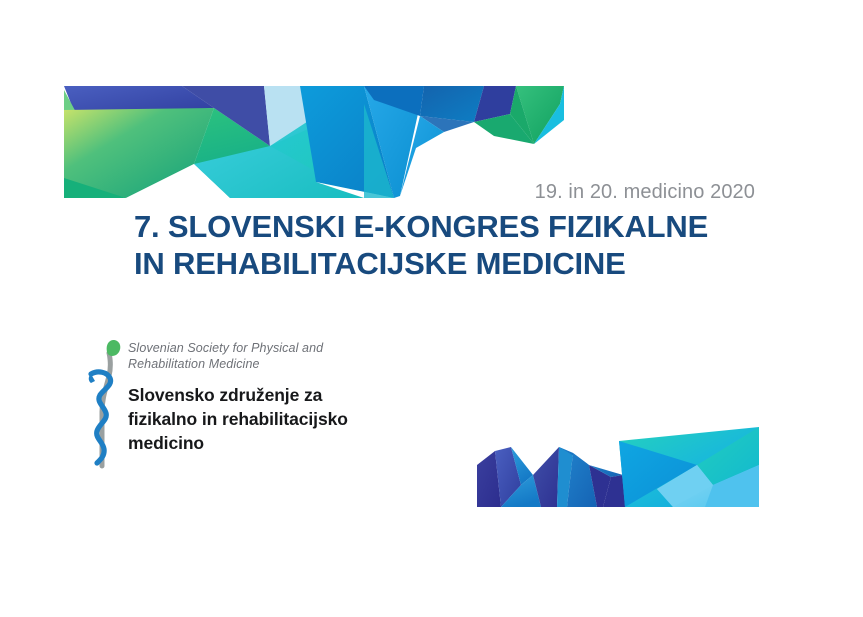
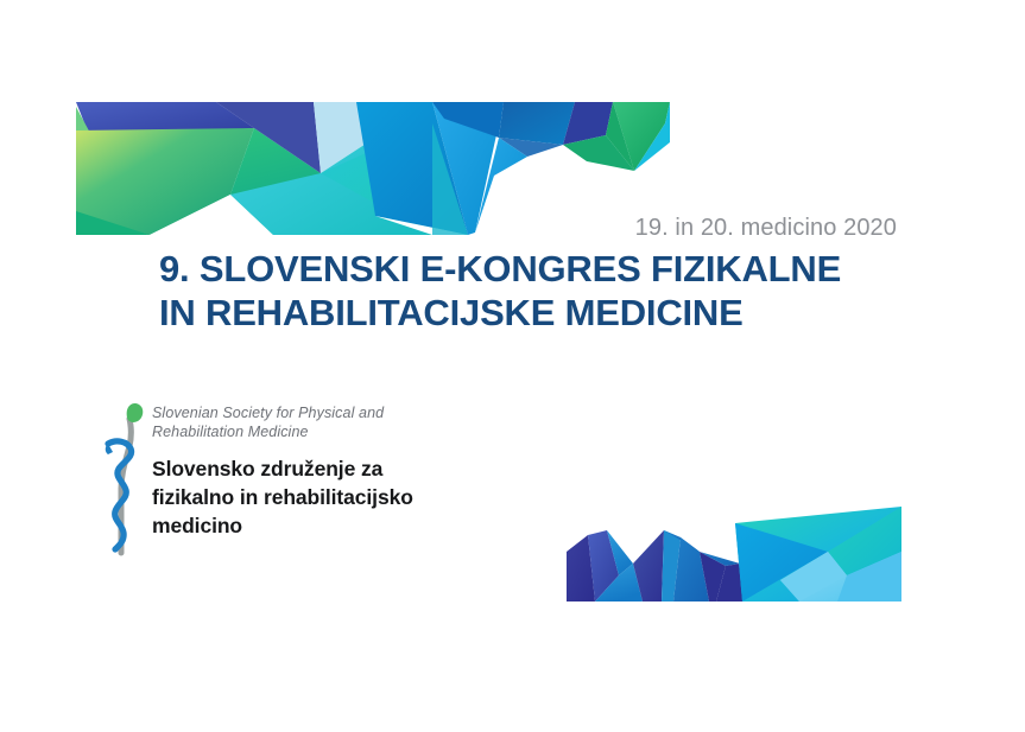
  19. in 20. medicino 2020
- 7. SLOVENSKI E-KONGRES FIZIKALNE
+ 9. SLOVENSKI E-KONGRES FIZIKALNE
  IN REHABILITACIJSKE MEDICINE
  Slovenian Society for Physical and
  Rehabilitation Medicine
  Slovensko združenje za
  fizikalno in rehabilitacijsko
  medicino
